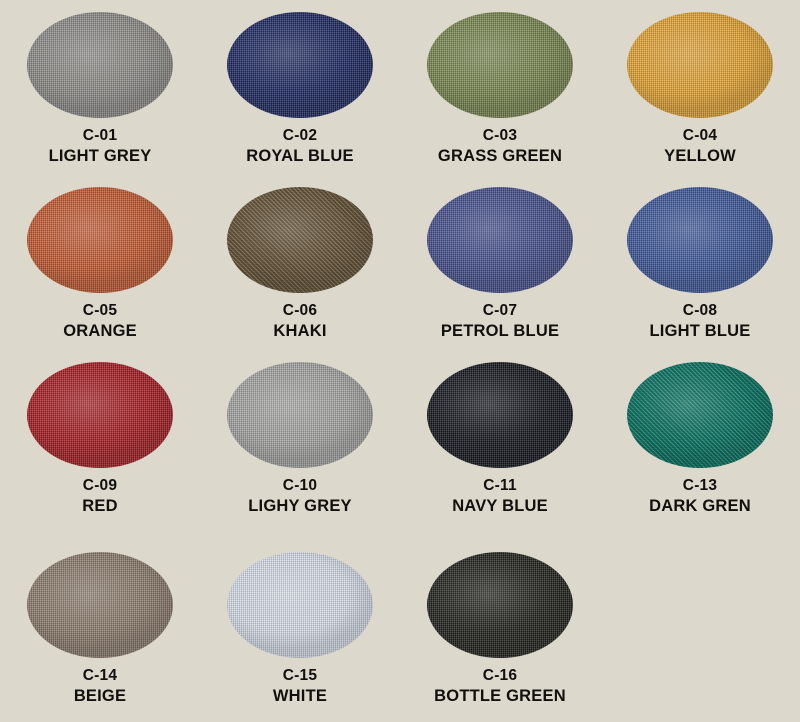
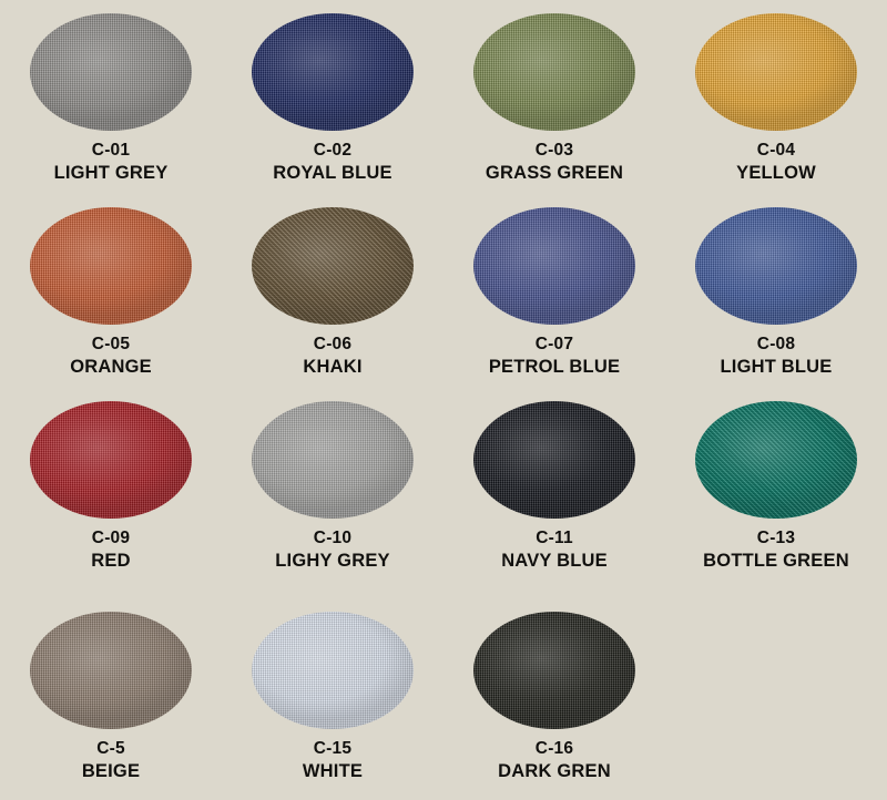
  C-01
  LIGHT GREY
  C-02
  ROYAL BLUE
  C-03
  GRASS GREEN
  C-04
  YELLOW
  C-05
  ORANGE
  C-06
  KHAKI
  C-07
  PETROL BLUE
  C-08
  LIGHT BLUE
  C-09
  RED
  C-10
  LIGHY GREY
  C-11
  NAVY BLUE
  C-13
- DARK GREN
+ BOTTLE GREEN
- C-14
+ C-5
  BEIGE
  C-15
  WHITE
  C-16
- BOTTLE GREEN
+ DARK GREN
